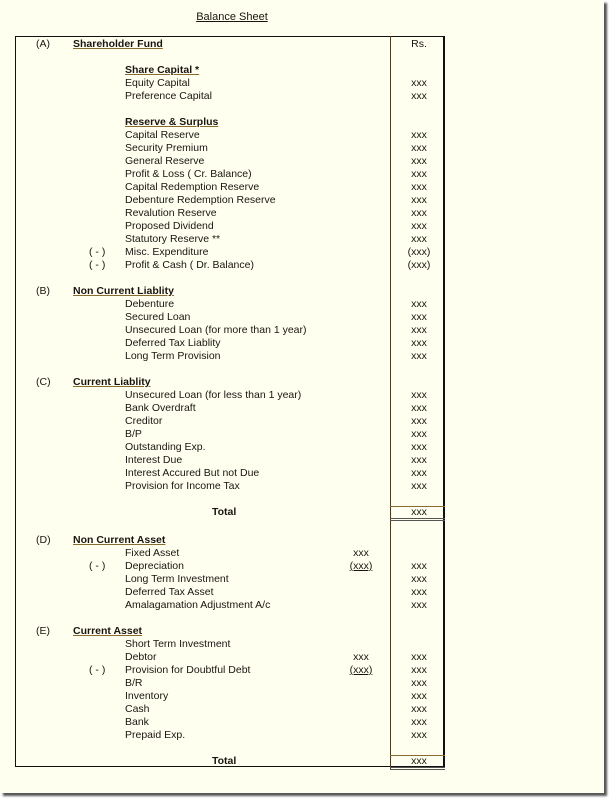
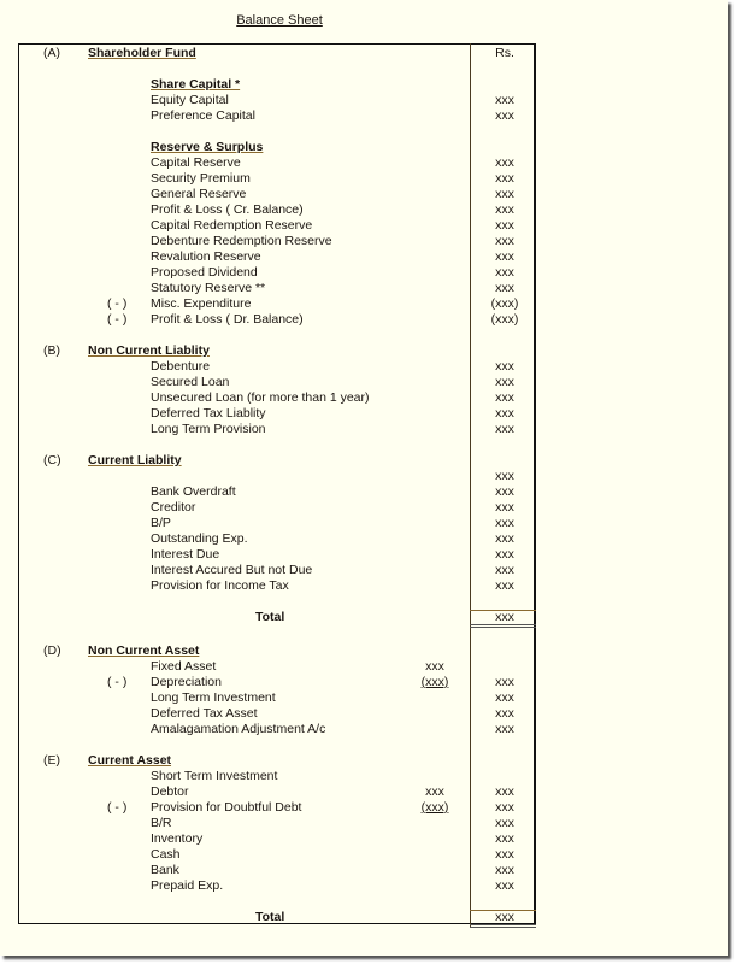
  Balance Sheet
  (A)
  Shareholder Fund
  Rs.
  Share Capital *
  Equity Capital
  xxx
  Preference Capital
  xxx
  Reserve & Surplus
  Capital Reserve
  xxx
  Security Premium
  xxx
  General Reserve
  xxx
  Profit & Loss ( Cr. Balance)
  xxx
  Capital Redemption Reserve
  xxx
  Debenture Redemption Reserve
  xxx
  Revalution Reserve
  xxx
  Proposed Dividend
  xxx
  Statutory Reserve **
  xxx
  ( - )
  Misc. Expenditure
  (xxx)
  ( - )
- Profit & Cash ( Dr. Balance)
+ Profit & Loss ( Dr. Balance)
  (xxx)
  (B)
  Non Current Liablity
  Debenture
  xxx
  Secured Loan
  xxx
  Unsecured Loan (for more than 1 year)
  xxx
  Deferred Tax Liablity
  xxx
  Long Term Provision
  xxx
  (C)
  Current Liablity
- Unsecured Loan (for less than 1 year)
  xxx
  Bank Overdraft
  xxx
  Creditor
  xxx
  B/P
  xxx
  Outstanding Exp.
  xxx
  Interest Due
  xxx
  Interest Accured But not Due
  xxx
  Provision for Income Tax
  xxx
  Total
  xxx
  (D)
  Non Current Asset
  Fixed Asset
  xxx
  ( - )
  Depreciation
  (xxx)
  xxx
  Long Term Investment
  xxx
  Deferred Tax Asset
  xxx
  Amalagamation Adjustment A/c
  xxx
  (E)
  Current Asset
  Short Term Investment
  Debtor
  xxx
  xxx
  ( - )
  Provision for Doubtful Debt
  (xxx)
  xxx
  B/R
  xxx
  Inventory
  xxx
  Cash
  xxx
  Bank
  xxx
  Prepaid Exp.
  xxx
  Total
  xxx
